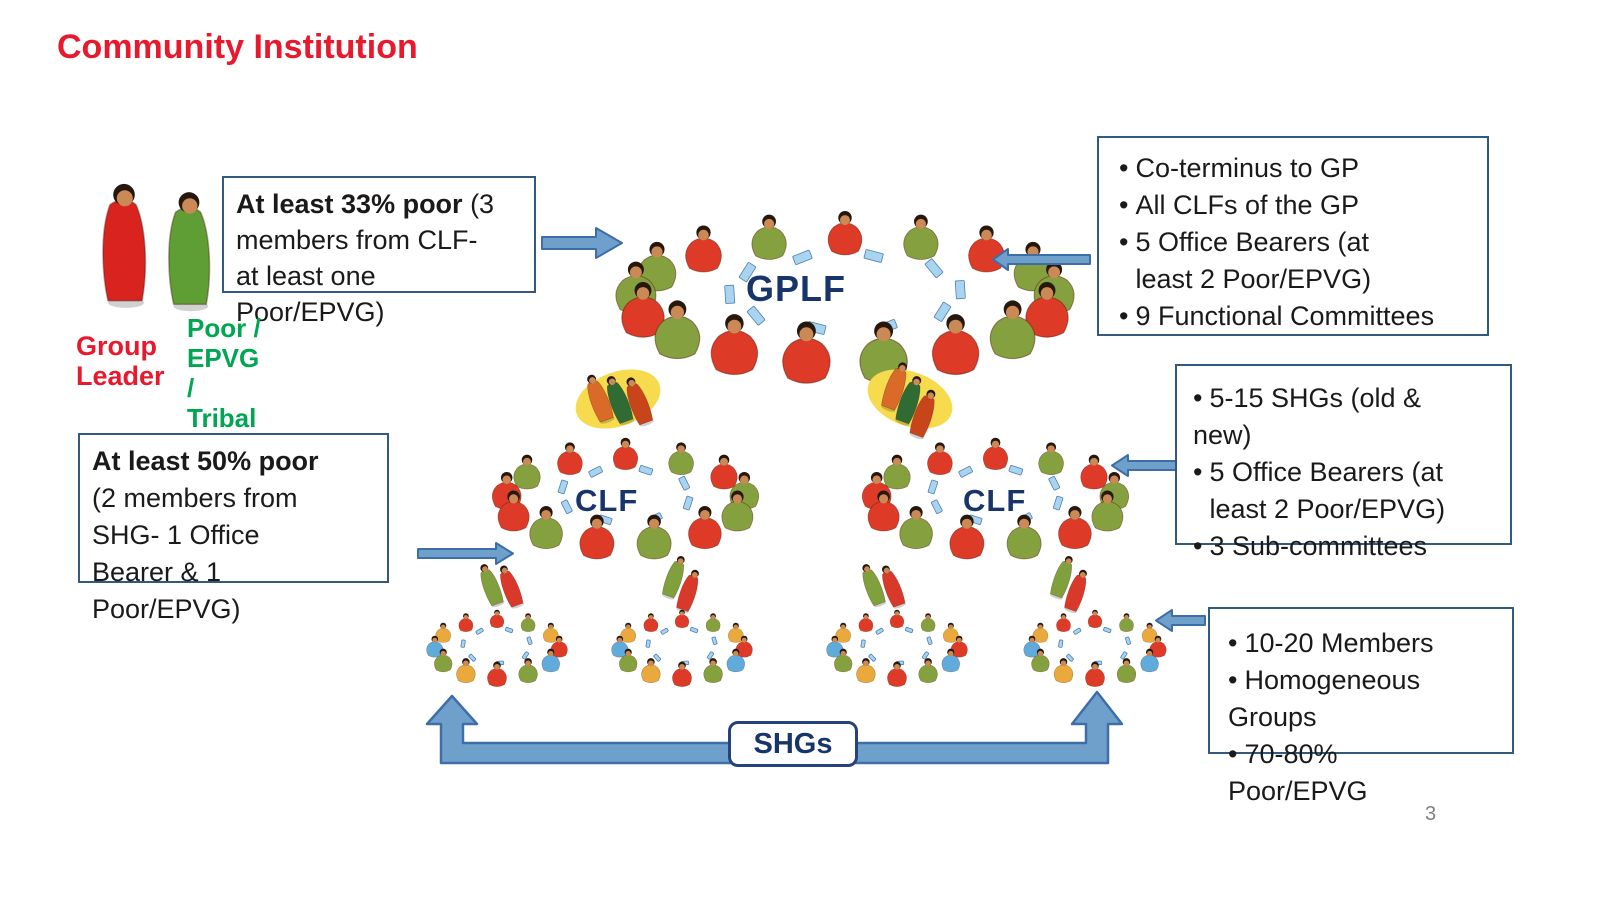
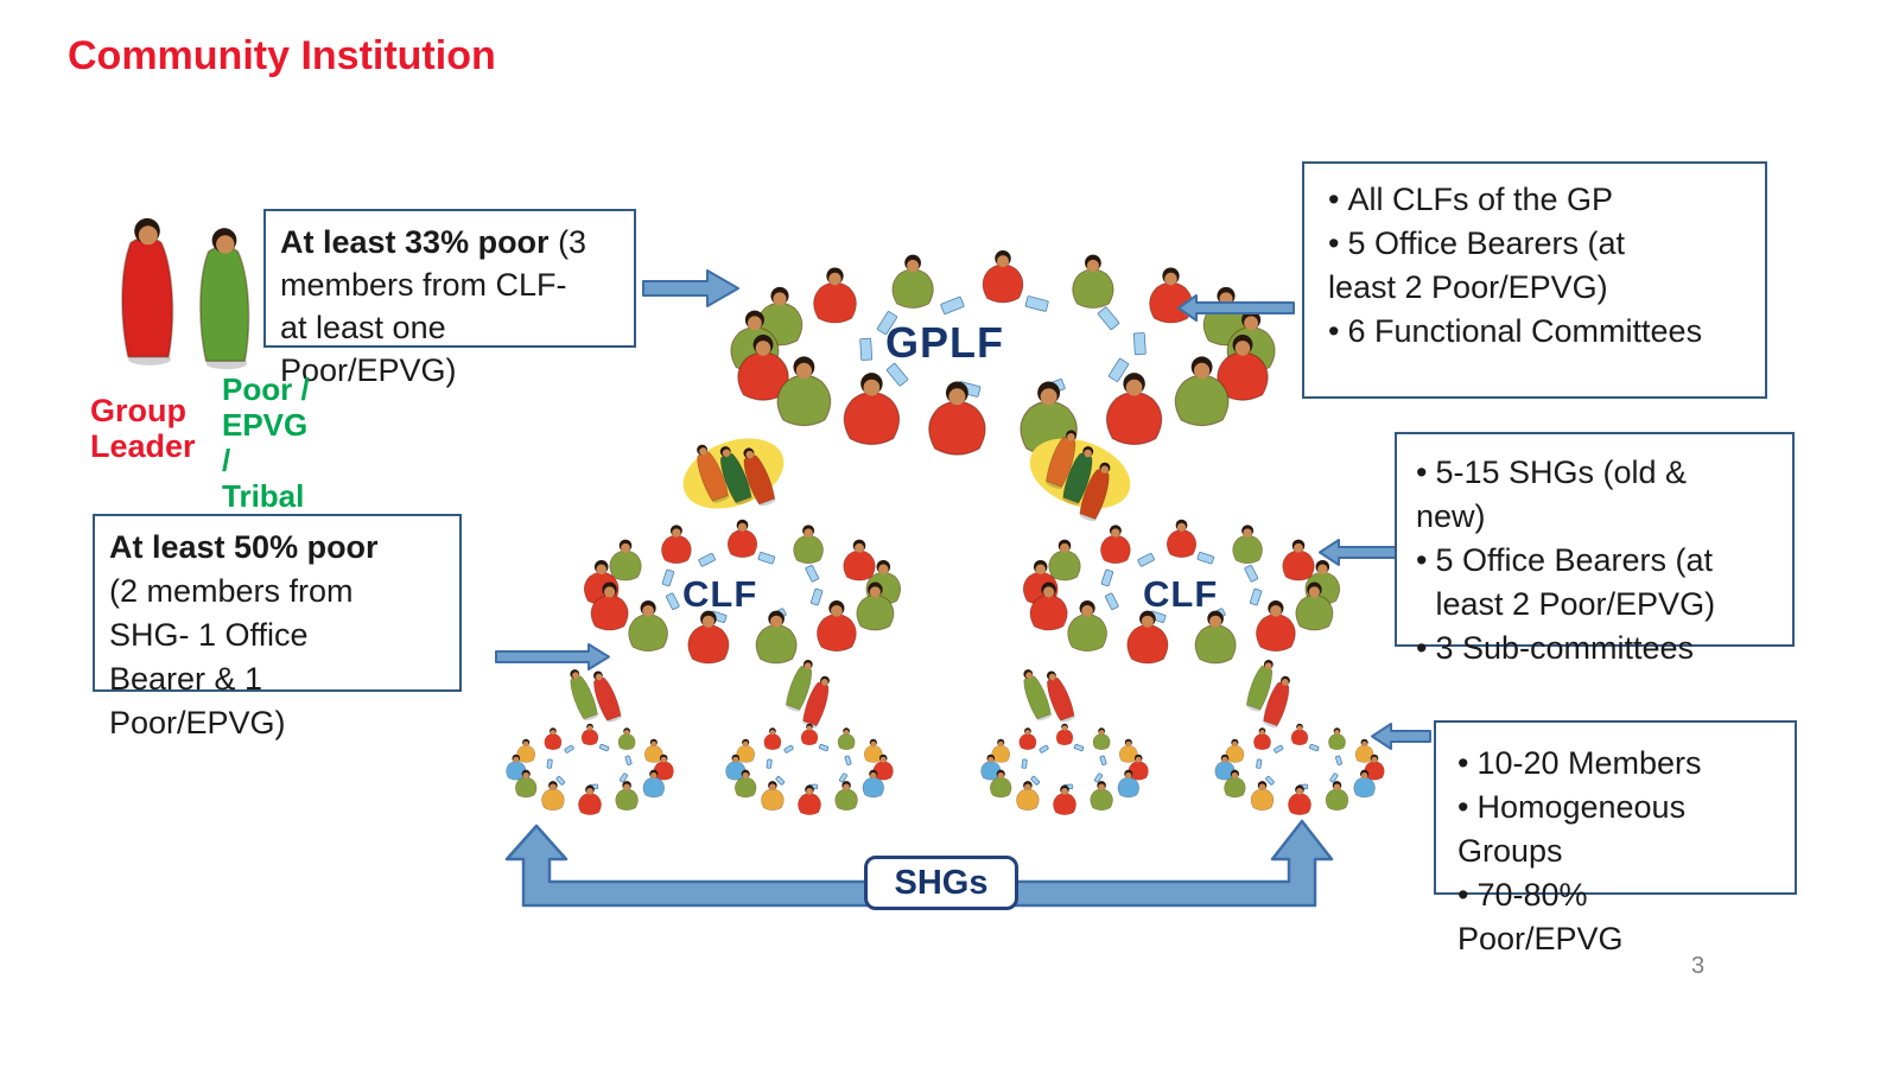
  Community Institution
  Group
  Leader
  Poor /
  EPVG
  /
  Tribal
  GPLF
  CLF
  CLF
  SHGs
  At least 33% poor (3
  members from CLF-
  at least one
  Poor/EPVG)
- • Co-terminus to GP
  • All CLFs of the GP
  • 5 Office Bearers (at
  least 2 Poor/EPVG)
- • 9 Functional Committees
+ • 6 Functional Committees
  • 5-15 SHGs (old &
  new)
  • 5 Office Bearers (at
  least 2 Poor/EPVG)
  • 3 Sub-committees
  At least 50% poor
  (2 members from
  SHG- 1 Office
  Bearer & 1
  Poor/EPVG)
  • 10-20 Members
  • Homogeneous
  Groups
  • 70-80%
  Poor/EPVG
  3
